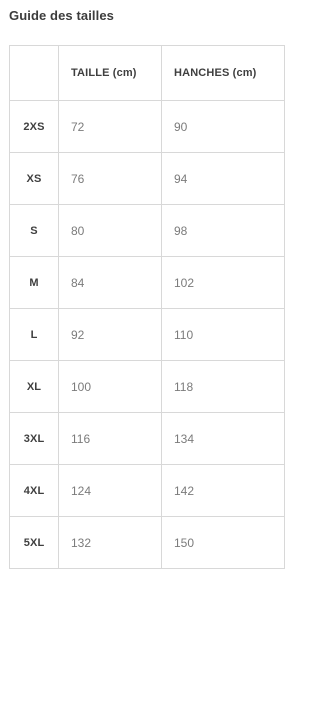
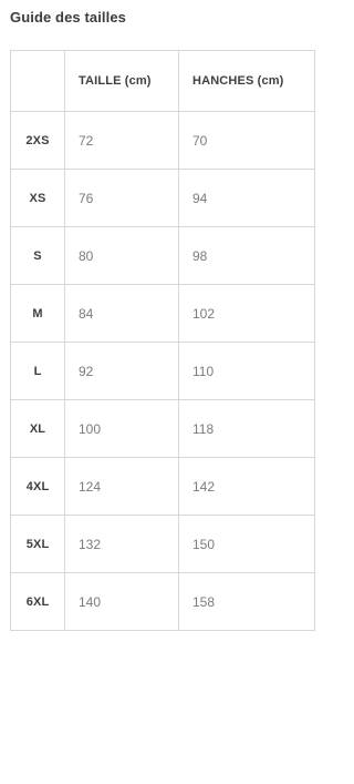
  Guide des tailles
  	TAILLE (cm)	HANCHES (cm)
- 2XS	72	90
+ 2XS	72	70
  XS	76	94
  S	80	98
  M	84	102
  L	92	110
  XL	100	118
- 3XL	116	134
  4XL	124	142
  5XL	132	150
+ 6XL	140	158
